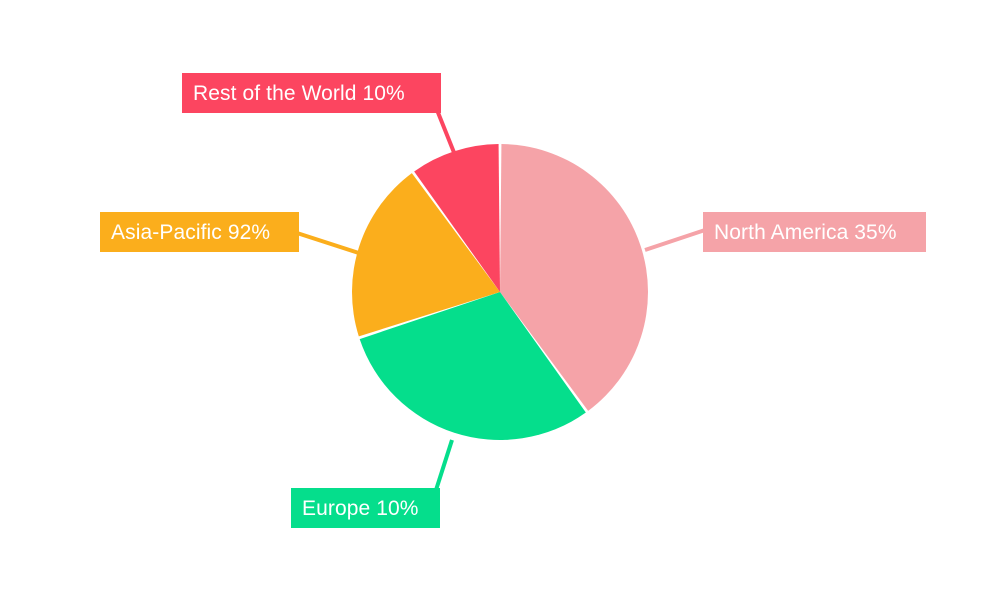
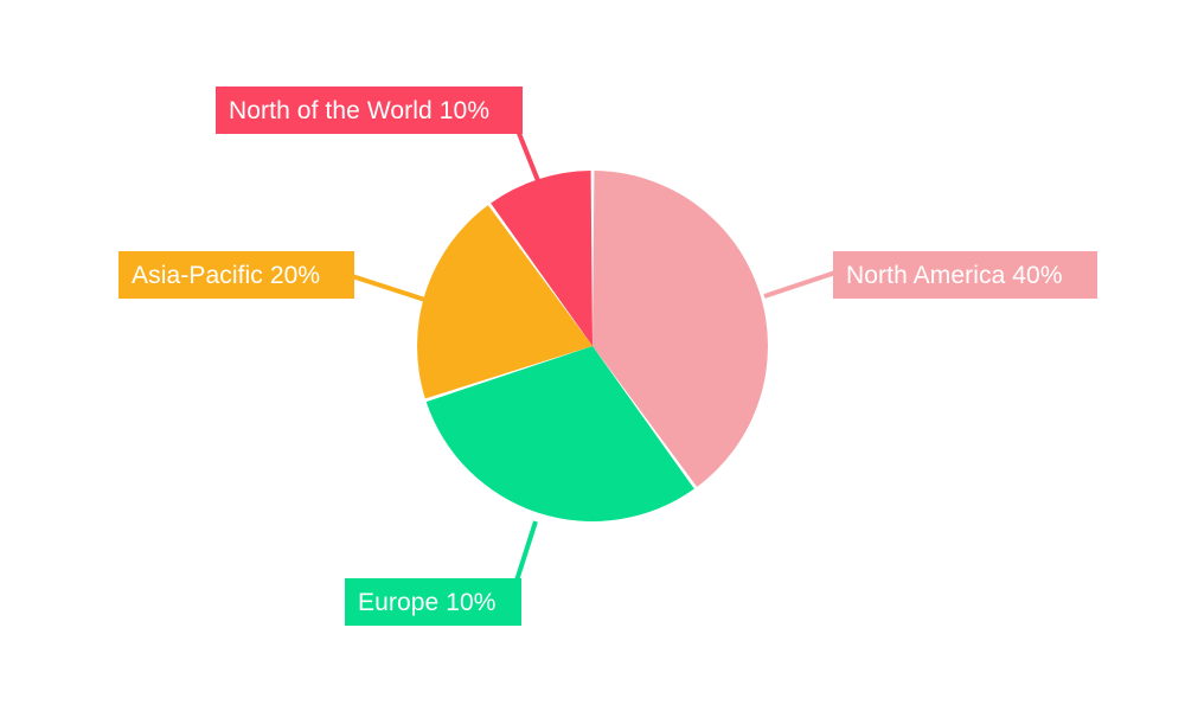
- North America 35%
+ North America 40%
  Europe 10%
- Asia-Pacific 92%
+ Asia-Pacific 20%
- Rest of the World 10%
+ North of the World 10%
